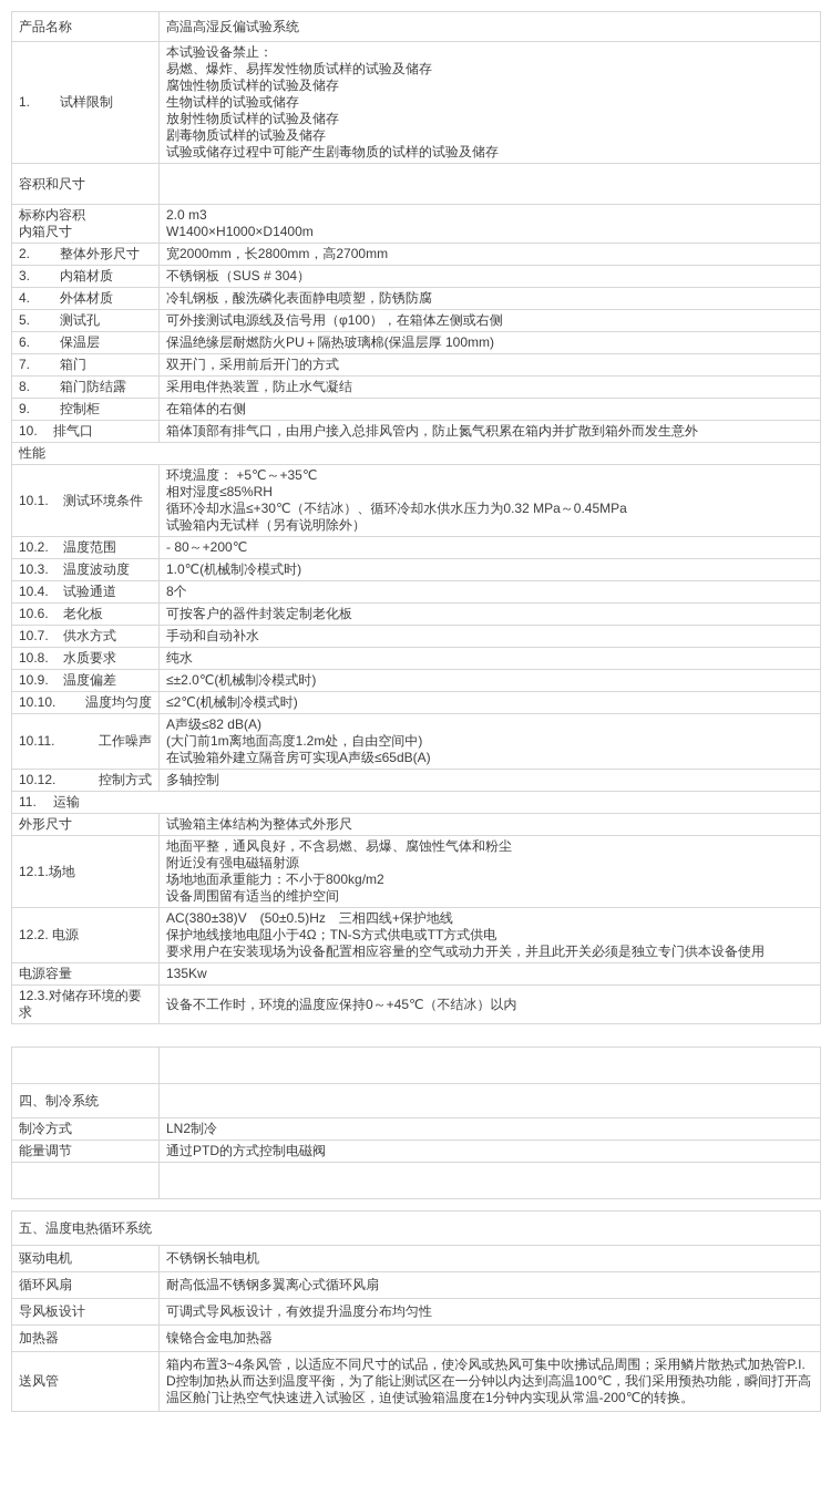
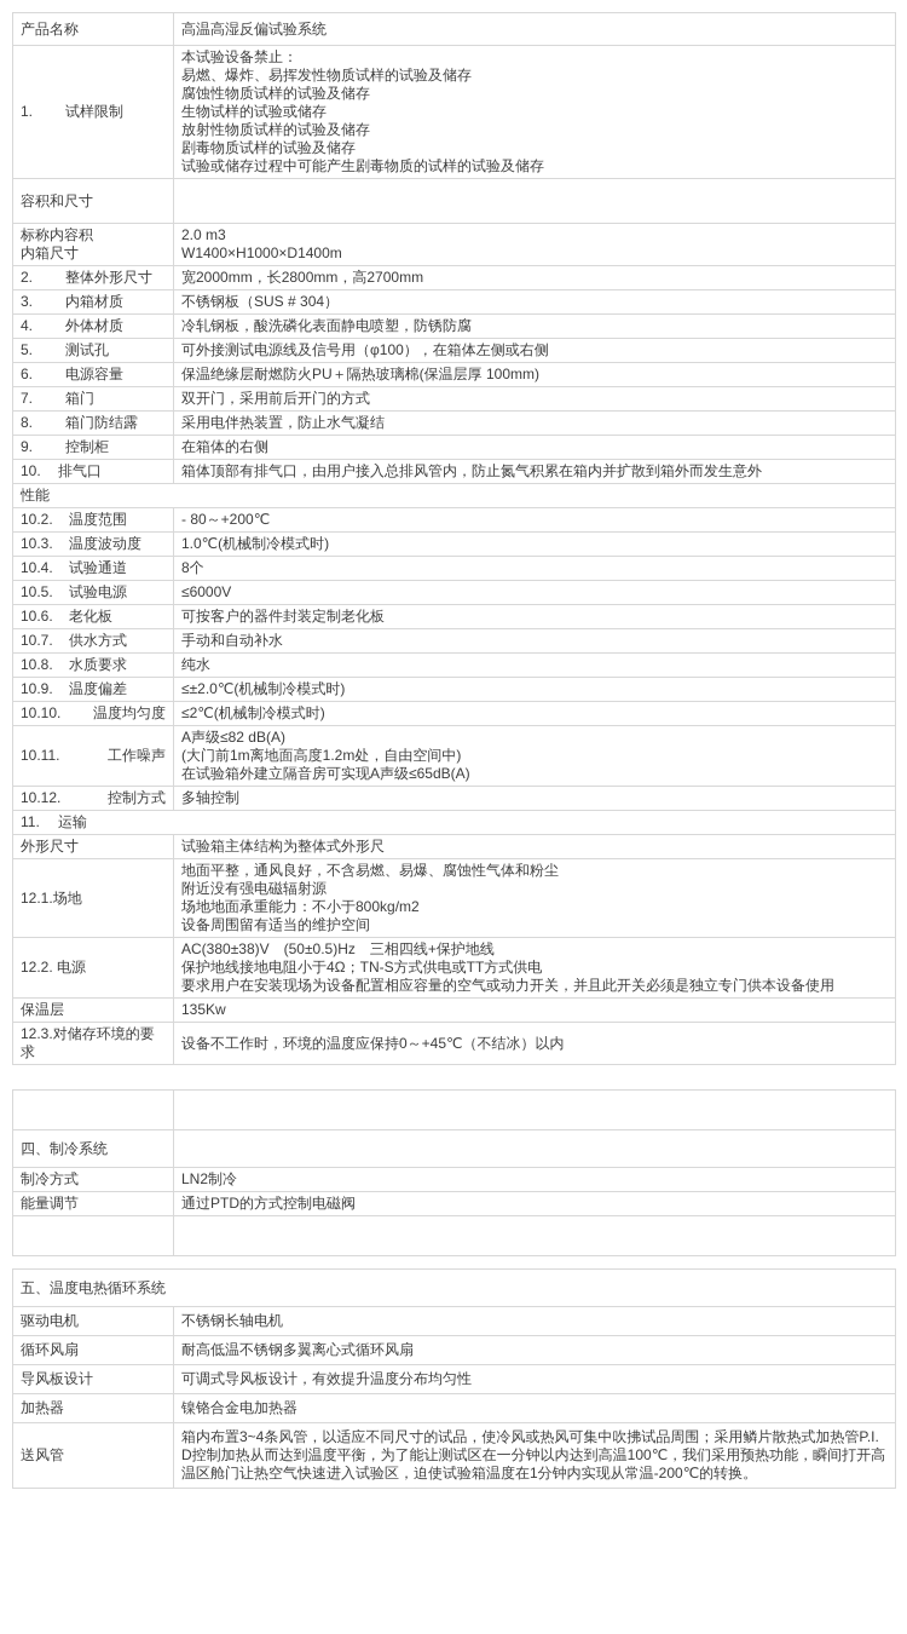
  产品名称	高温高湿反偏试验系统
  1. 试样限制	本试验设备禁止： 易燃、爆炸、易挥发性物质试样的试验及储存 腐蚀性物质试样的试验及储存 生物试样的试验或储存 放射性物质试样的试验及储存 剧毒物质试样的试验及储存 试验或储存过程中可能产生剧毒物质的试样的试验及储存
  容积和尺寸
  标称内容积 内箱尺寸	2.0 m3 W1400×H1000×D1400m
  2. 整体外形尺寸	宽2000mm，长2800mm，高2700mm
  3. 内箱材质	不锈钢板（SUS # 304）
  4. 外体材质	冷轧钢板，酸洗磷化表面静电喷塑，防锈防腐
  5. 测试孔	可外接测试电源线及信号用（φ100），在箱体左侧或右侧
- 6. 保温层	保温绝缘层耐燃防火PU＋隔热玻璃棉(保温层厚 100mm)
+ 6. 电源容量	保温绝缘层耐燃防火PU＋隔热玻璃棉(保温层厚 100mm)
  7. 箱门	双开门，采用前后开门的方式
  8. 箱门防结露	采用电伴热装置，防止水气凝结
  9. 控制柜	在箱体的右侧
  10. 排气口	箱体顶部有排气口，由用户接入总排风管内，防止氮气积累在箱内并扩散到箱外而发生意外
  性能
- 10.1. 测试环境条件	环境温度： +5℃～+35℃ 相对湿度≤85%RH 循环冷却水温≤+30℃（不结冰）、循环冷却水供水压力为0.32 MPa～0.45MPa 试验箱内无试样（另有说明除外）
  10.2. 温度范围	- 80～+200℃
  10.3. 温度波动度	1.0℃(机械制冷模式时)
  10.4. 试验通道	8个
+ 10.5. 试验电源	≤6000V
  10.6. 老化板	可按客户的器件封装定制老化板
  10.7. 供水方式	手动和自动补水
  10.8. 水质要求	纯水
  10.9. 温度偏差	≤±2.0℃(机械制冷模式时)
  10.10. 温度均匀度	≤2℃(机械制冷模式时)
  10.11. 工作噪声	A声级≤82 dB(A) (大门前1m离地面高度1.2m处，自由空间中) 在试验箱外建立隔音房可实现A声级≤65dB(A)
  10.12. 控制方式	多轴控制
  11. 运输
  外形尺寸	试验箱主体结构为整体式外形尺
  12.1.场地	地面平整，通风良好，不含易燃、易爆、腐蚀性气体和粉尘 附近没有强电磁辐射源 场地地面承重能力：不小于800kg/m2 设备周围留有适当的维护空间
  12.2. 电源	AC(380±38)V (50±0.5)Hz 三相四线+保护地线 保护地线接地电阻小于4Ω；TN-S方式供电或TT方式供电 要求用户在安装现场为设备配置相应容量的空气或动力开关，并且此开关必须是独立专门供本设备使用
- 电源容量	135Kw
+ 保温层	135Kw
  12.3.对储存环境的要求	设备不工作时，环境的温度应保持0～+45℃（不结冰）以内
  四、制冷系统
  制冷方式	LN2制冷
  能量调节	通过PTD的方式控制电磁阀
  五、温度电热循环系统
  驱动电机	不锈钢长轴电机
  循环风扇	耐高低温不锈钢多翼离心式循环风扇
  导风板设计	可调式导风板设计，有效提升温度分布均匀性
  加热器	镍铬合金电加热器
  送风管	箱内布置3~4条风管，以适应不同尺寸的试品，使冷风或热风可集中吹拂试品周围；采用鳞片散热式加热管P.I.D控制加热从而达到温度平衡，为了能让测试区在一分钟以内达到高温100℃，我们采用预热功能，瞬间打开高温区舱门让热空气快速进入试验区，迫使试验箱温度在1分钟内实现从常温-200℃的转换。
